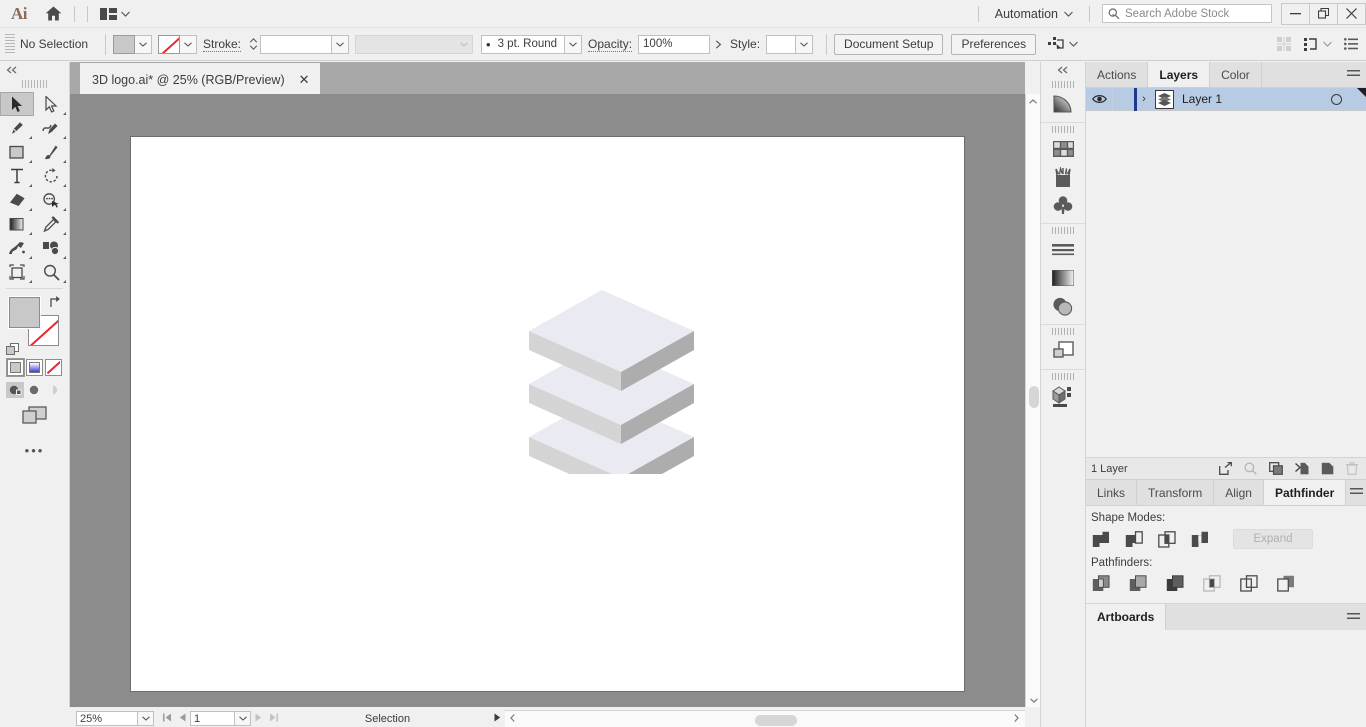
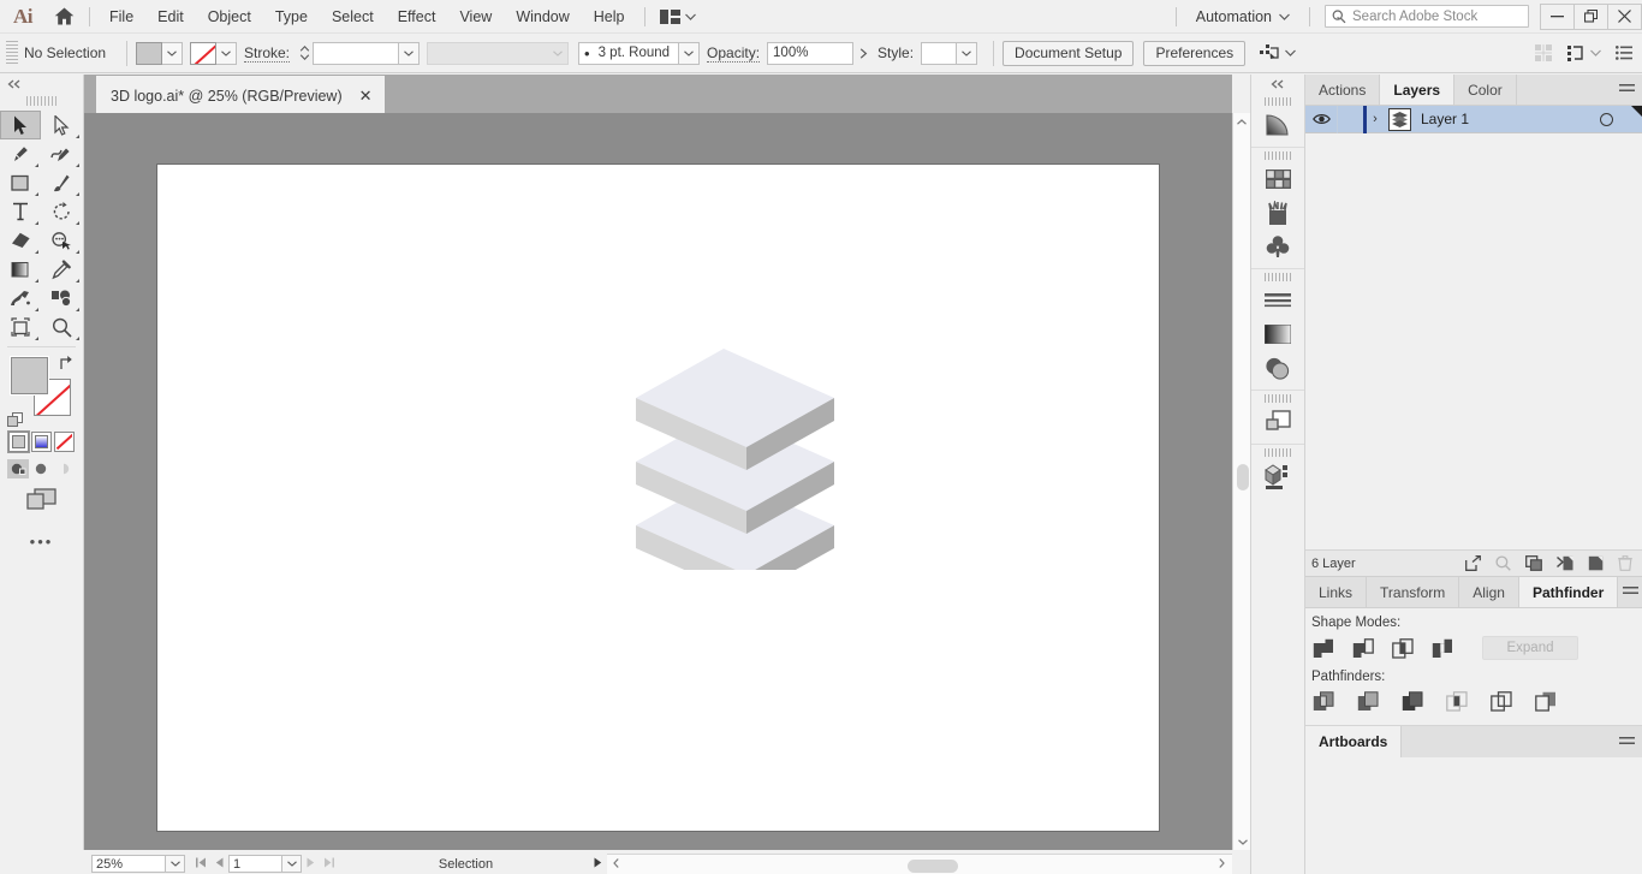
  Ai
+ File
+ Edit
+ Object
+ Type
+ Select
+ Effect
+ View
+ Window
+ Help
  Automation
  Search Adobe Stock
  No Selection
  Stroke:
  •
  3 pt. Round
  Opacity:
  100%
  Style:
  Document Setup
  Preferences
  •••
  3D logo.ai* @ 25% (RGB/Preview)
  ✕
  25%
  1
  Selection
  Actions
  Layers
  Color
  ›
  Layer 1
- 1 Layer
+ 6 Layer
  Links
  Transform
  Align
  Pathfinder
  Shape Modes:
  Expand
  Pathfinders:
  Artboards
